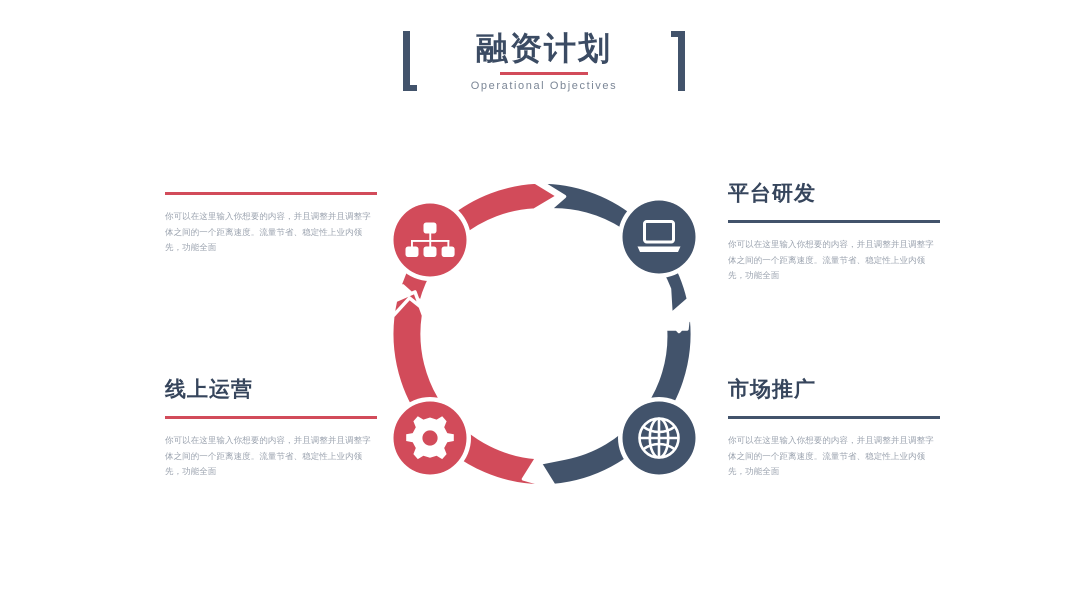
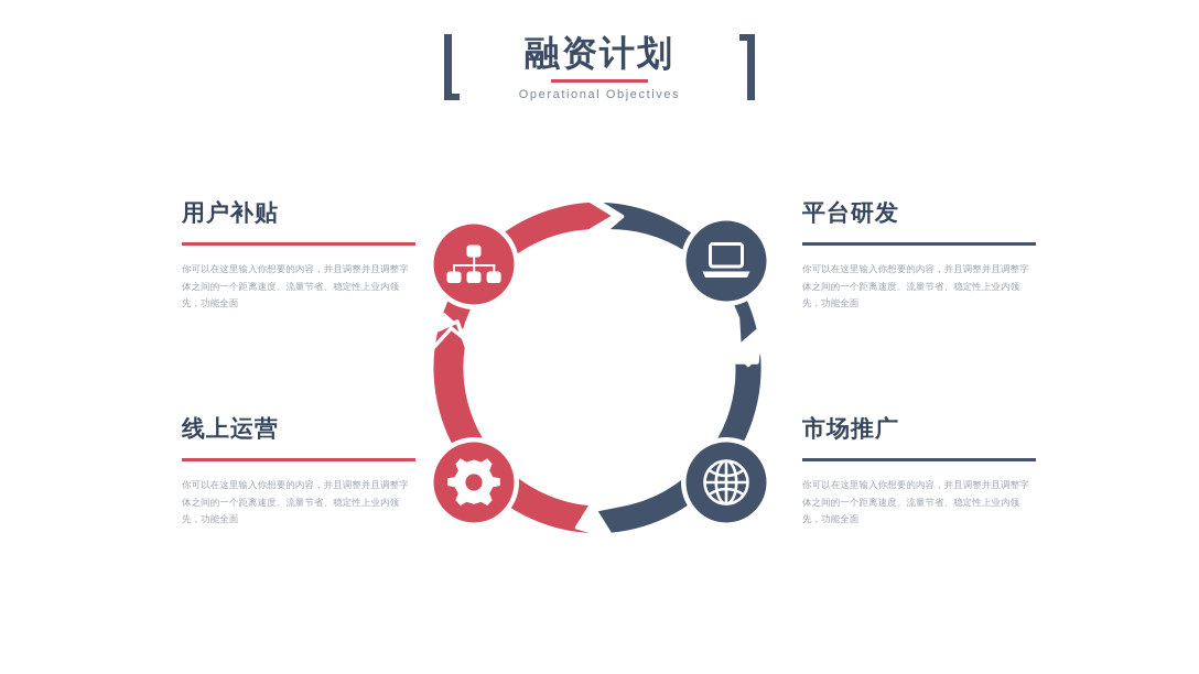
  融资计划
  Operational Objectives
+ 用户补贴
  你可以在这里输入你想要的内容，并且调整并且调整字体之间的一个距离速度。流量节省、稳定性上业内领先，功能全面
  平台研发
  你可以在这里输入你想要的内容，并且调整并且调整字体之间的一个距离速度。流量节省、稳定性上业内领先，功能全面
  线上运营
  你可以在这里输入你想要的内容，并且调整并且调整字体之间的一个距离速度。流量节省、稳定性上业内领先，功能全面
  市场推广
  你可以在这里输入你想要的内容，并且调整并且调整字体之间的一个距离速度。流量节省、稳定性上业内领先，功能全面
